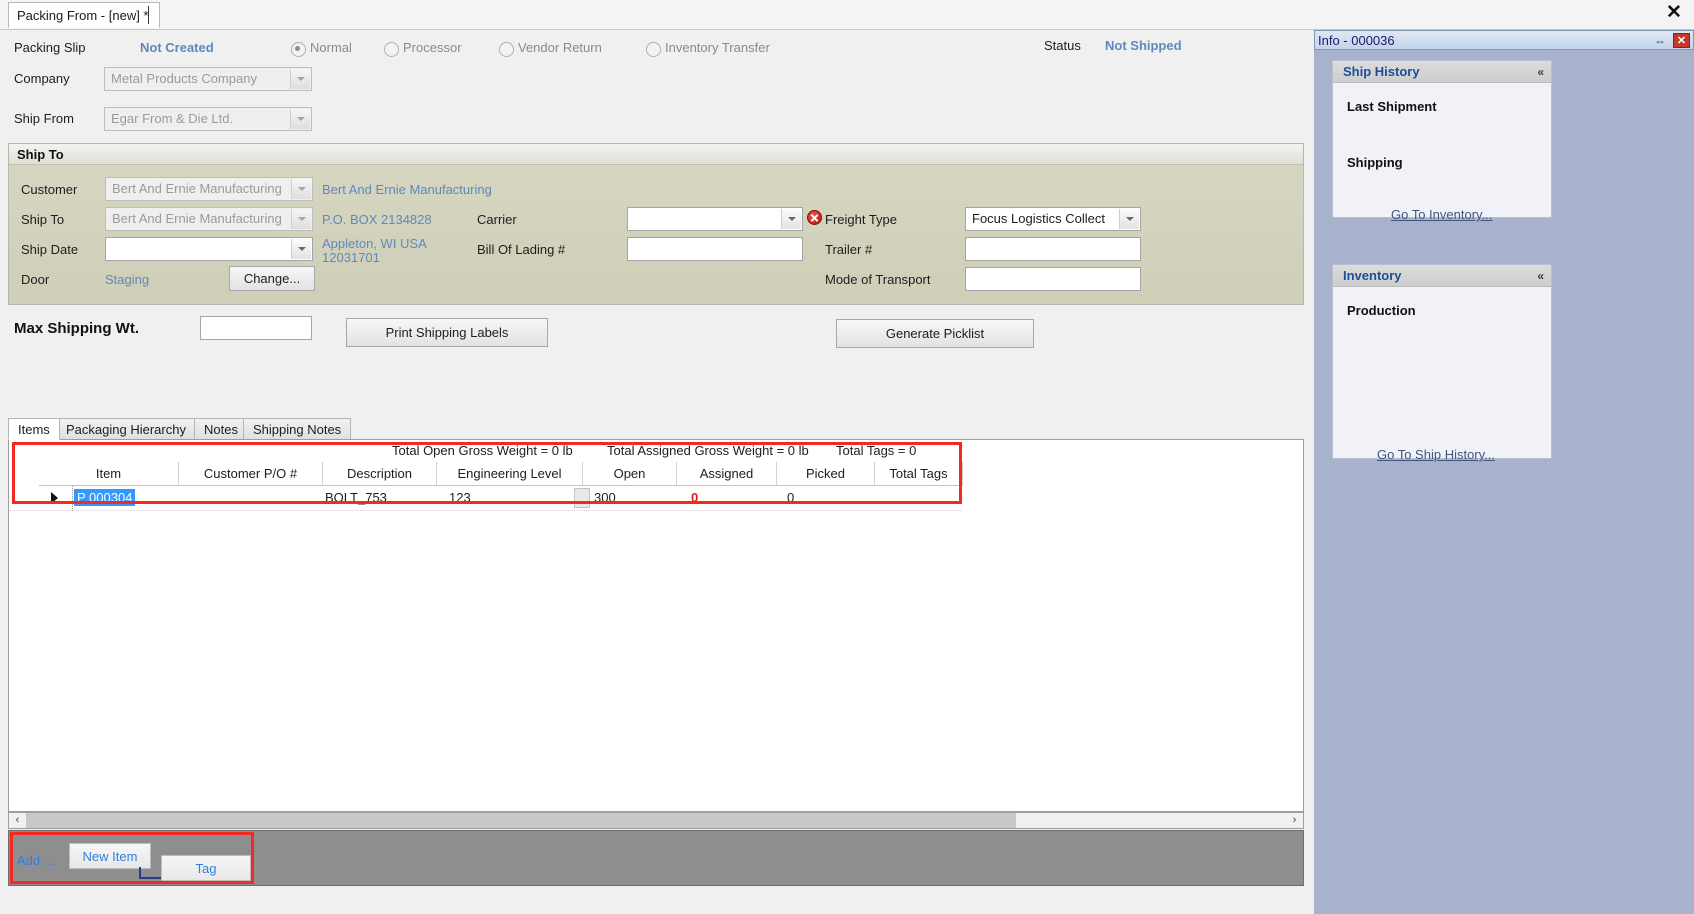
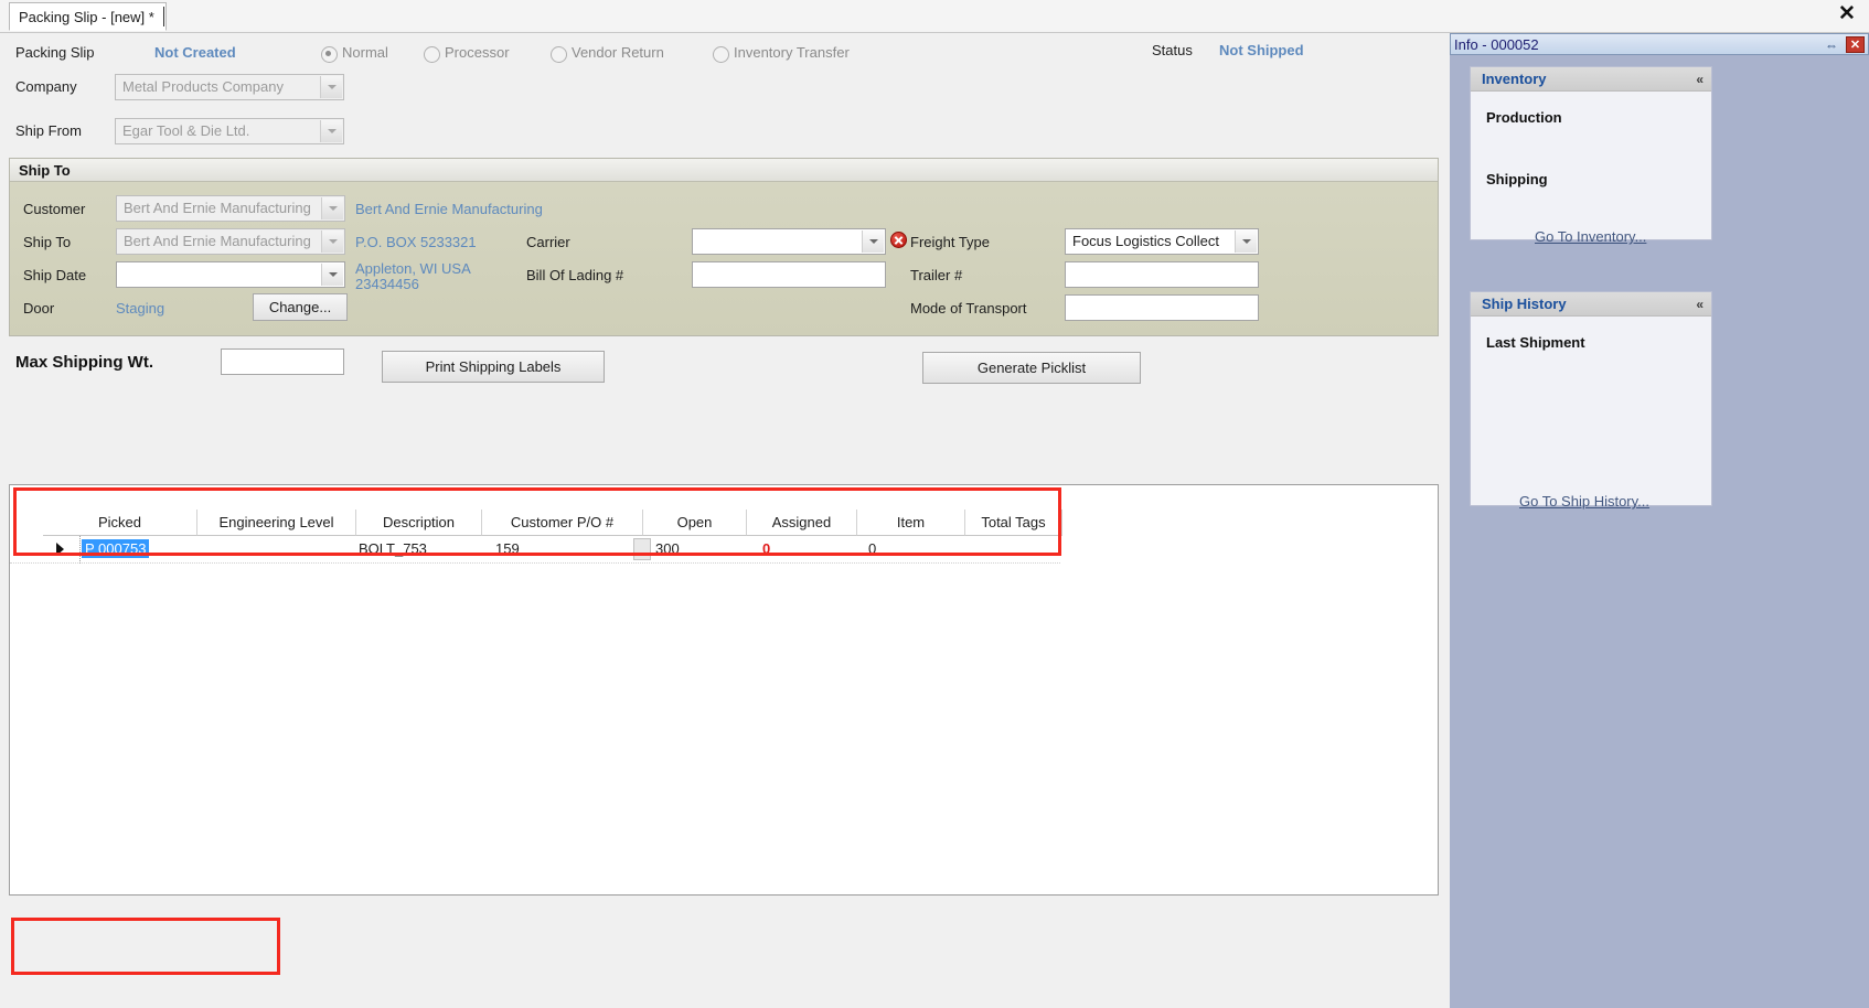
- Packing From - [new] *
+ Packing Slip - [new] *
  ✕
  Packing Slip
  Not Created
  Normal
  Processor
  Vendor Return
  Inventory Transfer
  Status
  Not Shipped
  Company
  Metal Products Company
  Ship From
- Egar From & Die Ltd.
+ Egar Tool & Die Ltd.
  Ship To
  Customer
  Bert And Ernie Manufacturing
  Bert And Ernie Manufacturing
  Ship To
  Bert And Ernie Manufacturing
- P.O. BOX 2134828
+ P.O. BOX 5233321
  Ship Date
  Appleton, WI USA
- 12031701
+ 23434456
  Door
  Staging
  Change...
  Carrier
  Bill Of Lading #
  Freight Type
  Focus Logistics Collect
  Trailer #
  Mode of Transport
  Max Shipping Wt.
  Print Shipping Labels
  Generate Picklist
- Items
- Packaging Hierarchy
- Notes
- Shipping Notes
- Total Open Gross Weight = 0 lb
- Total Assigned Gross Weight = 0 lb
- Total Tags = 0
- Item
+ Picked
- Customer P/O #
+ Engineering Level
  Description
- Engineering Level
+ Customer P/O #
  Open
  Assigned
- Picked
+ Item
  Total Tags
- P 000304
+ P 000753
  BOLT_753
- 123
+ 159
  300
  0
  0
- ‹
- ›
- Add ...
- New Item
- Tag
- Info - 000036
+ Info - 000052
  ⇔
  ✕
- Ship History
+ Inventory
  «
- Last Shipment
+ Production
  Shipping
  Go To Inventory...
- Inventory
+ Ship History
  «
- Production
+ Last Shipment
  Go To Ship History...
